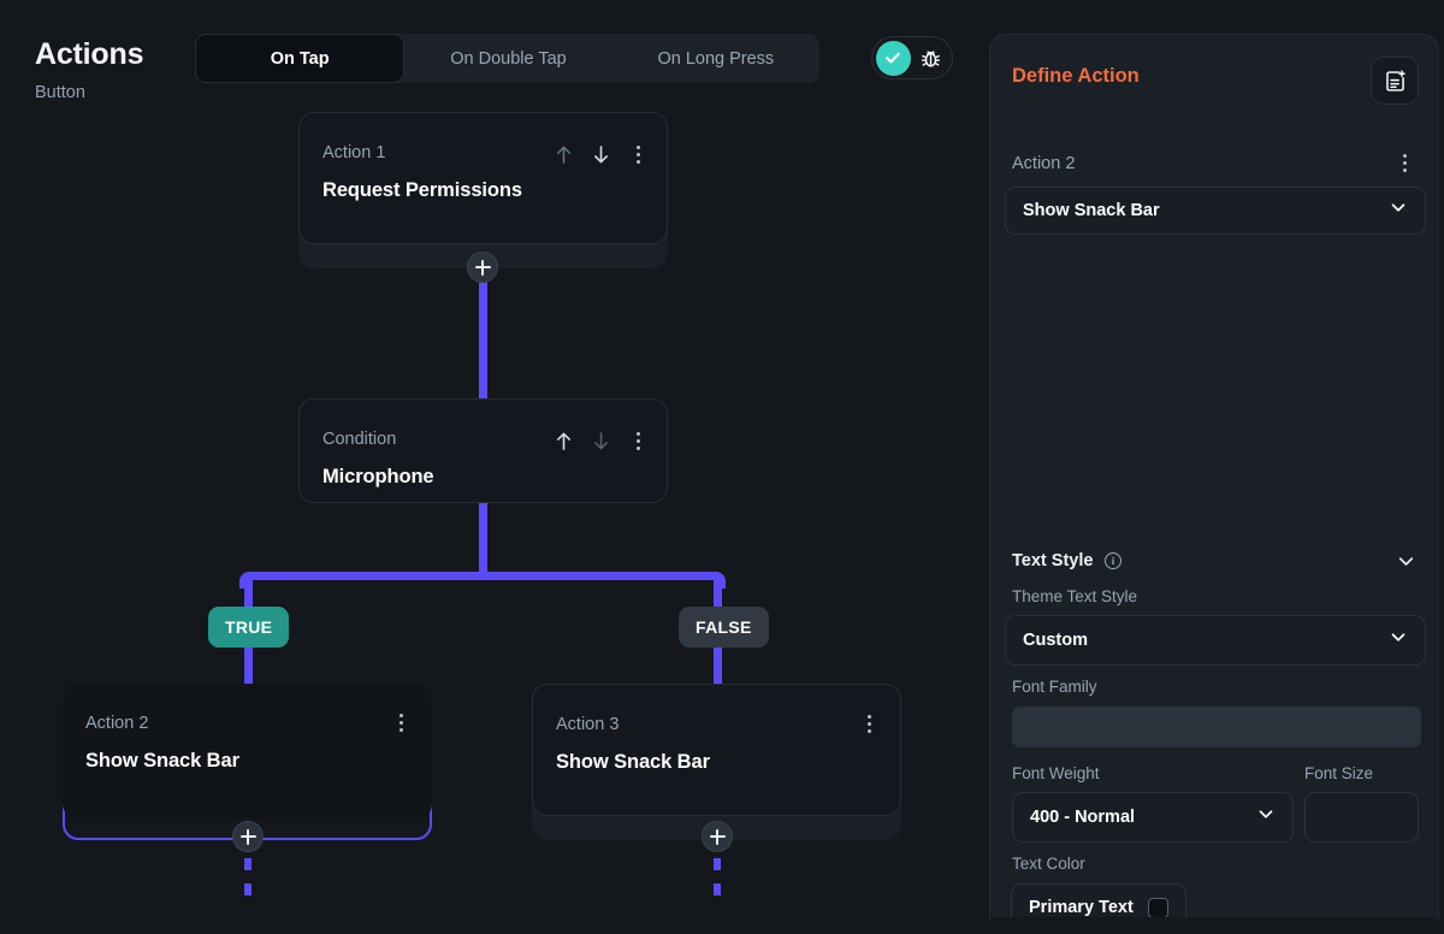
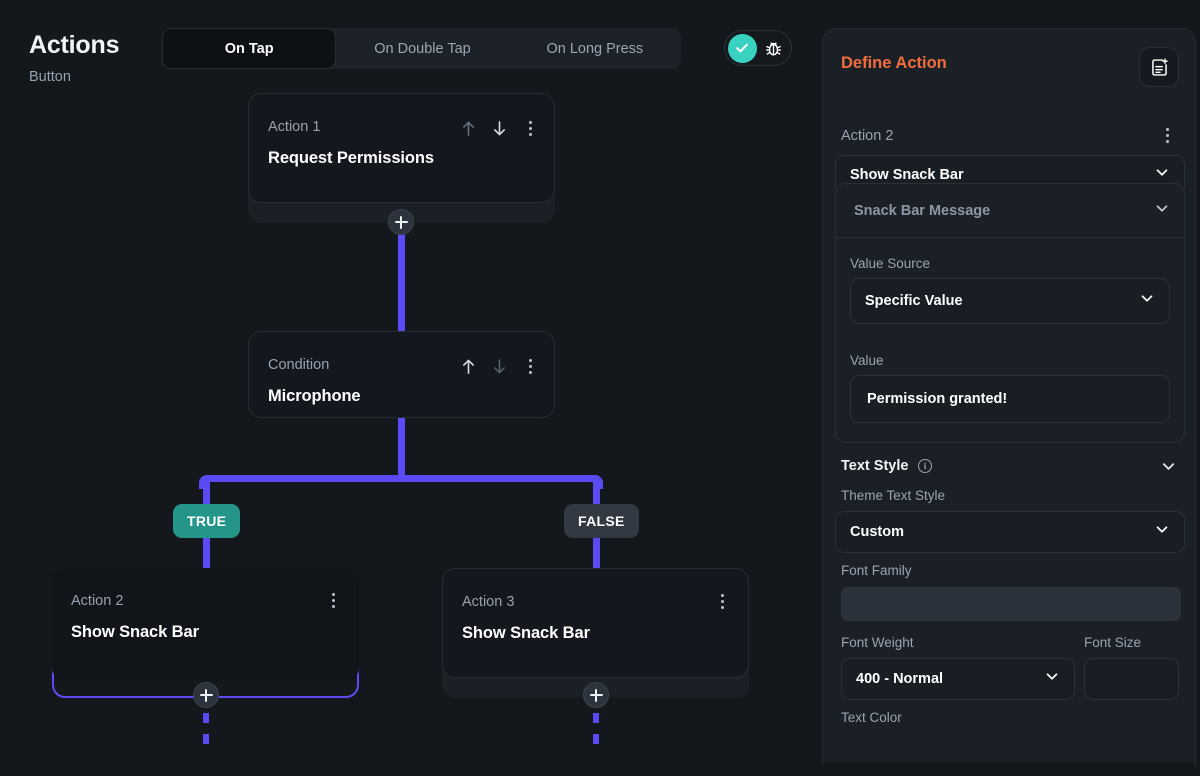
  Actions
  Button
  On Tap
  On Double Tap
  On Long Press
  Action 1
  Request Permissions
  Condition
  Microphone
  TRUE
  FALSE
  Action 2
  Show Snack Bar
  Action 3
  Show Snack Bar
  Define Action
  Action 2
  Show Snack Bar
+ Snack Bar Message
+ Value Source
+ Specific Value
+ Value
+ Permission granted!
  Text Style
  i
  Theme Text Style
  Custom
  Font Family
  Font Weight
  400 - Normal
  Font Size
  Text Color
- Primary Text
